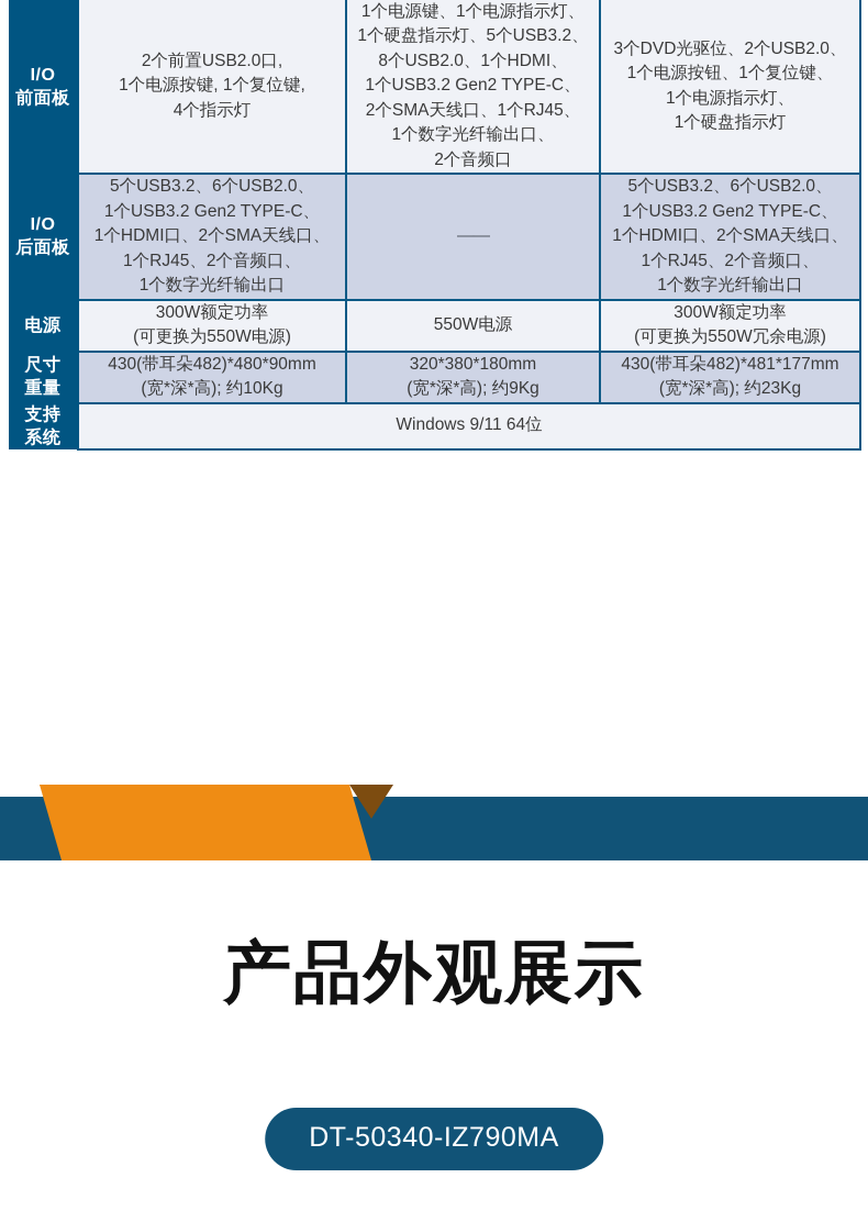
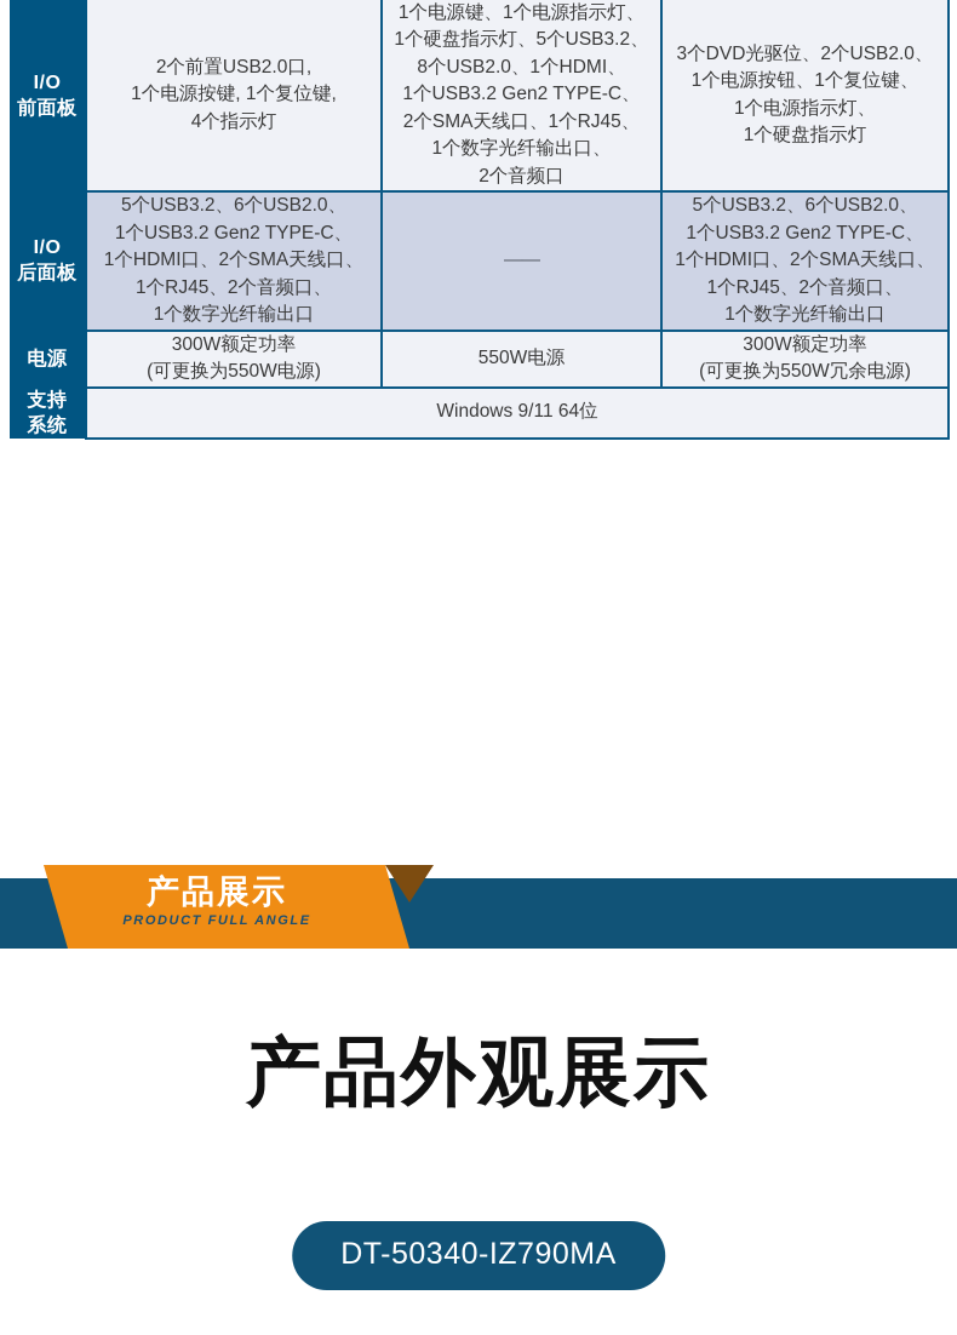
  I/O 前面板	2个前置USB2.0口, 1个电源按键, 1个复位键, 4个指示灯	1个电源键、1个电源指示灯、 1个硬盘指示灯、5个USB3.2、 8个USB2.0、1个HDMI、 1个USB3.2 Gen2 TYPE-C、 2个SMA天线口、1个RJ45、 1个数字光纤输出口、 2个音频口	3个DVD光驱位、2个USB2.0、 1个电源按钮、1个复位键、 1个电源指示灯、 1个硬盘指示灯
  I/O 后面板	5个USB3.2、6个USB2.0、 1个USB3.2 Gen2 TYPE-C、 1个HDMI口、2个SMA天线口、 1个RJ45、2个音频口、 1个数字光纤输出口	——	5个USB3.2、6个USB2.0、 1个USB3.2 Gen2 TYPE-C、 1个HDMI口、2个SMA天线口、 1个RJ45、2个音频口、 1个数字光纤输出口
  电源	300W额定功率 (可更换为550W电源)	550W电源	300W额定功率 (可更换为550W冗余电源)
- 尺寸 重量	430(带耳朵482)*480*90mm (宽*深*高); 约10Kg	320*380*180mm (宽*深*高); 约9Kg	430(带耳朵482)*481*177mm (宽*深*高); 约23Kg
  支持 系统	Windows 9/11 64位
+ 产品展示
+ PRODUCT FULL ANGLE
  产品外观展示
  DT-50340-IZ790MA
